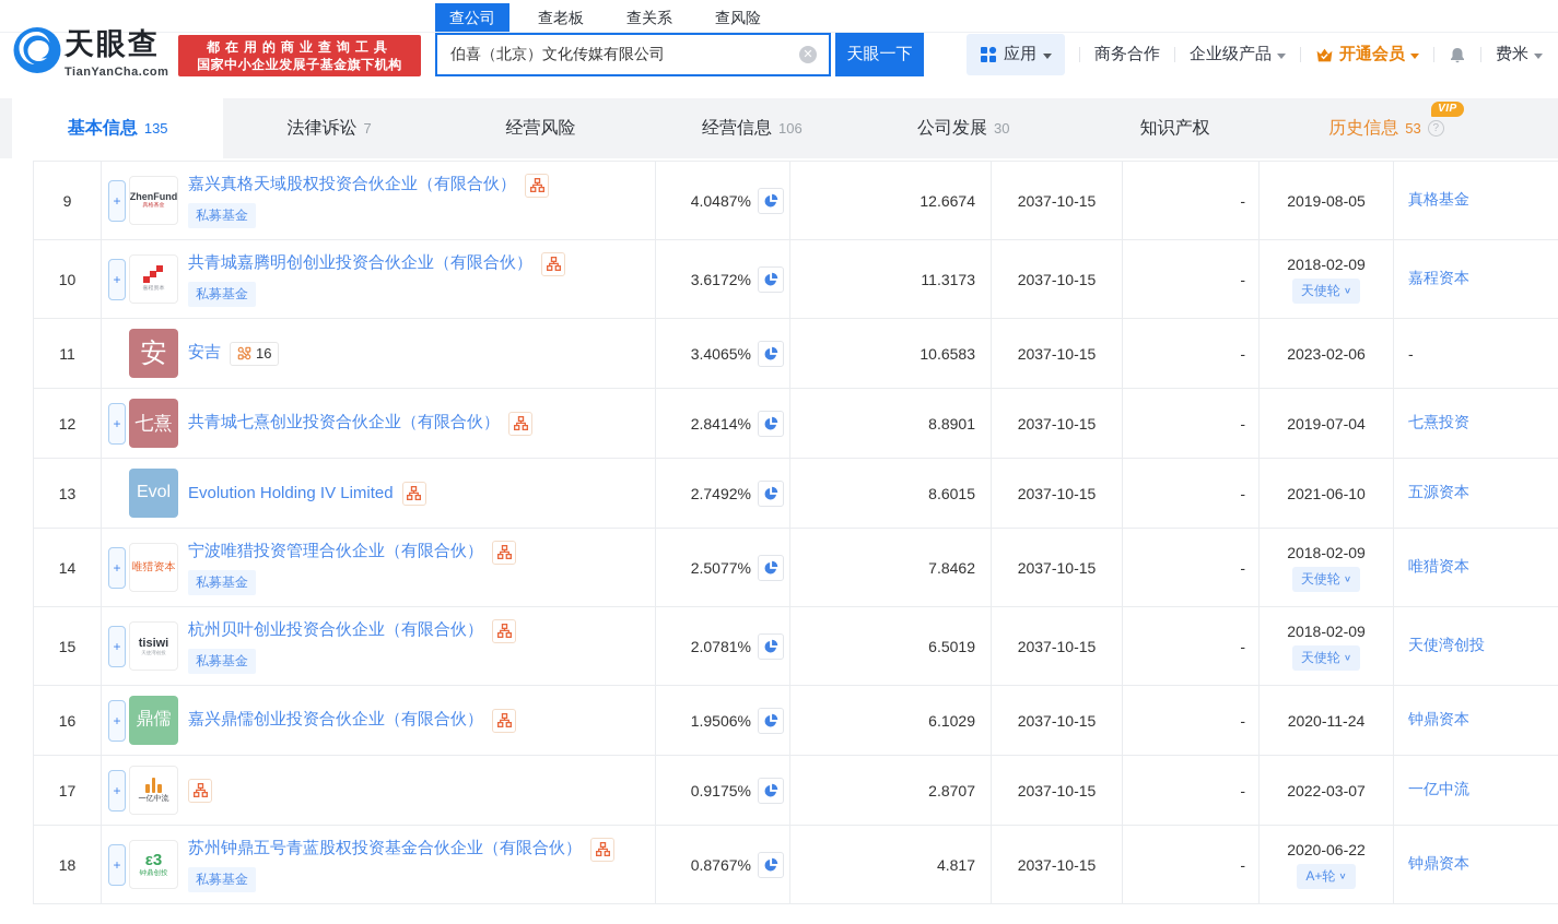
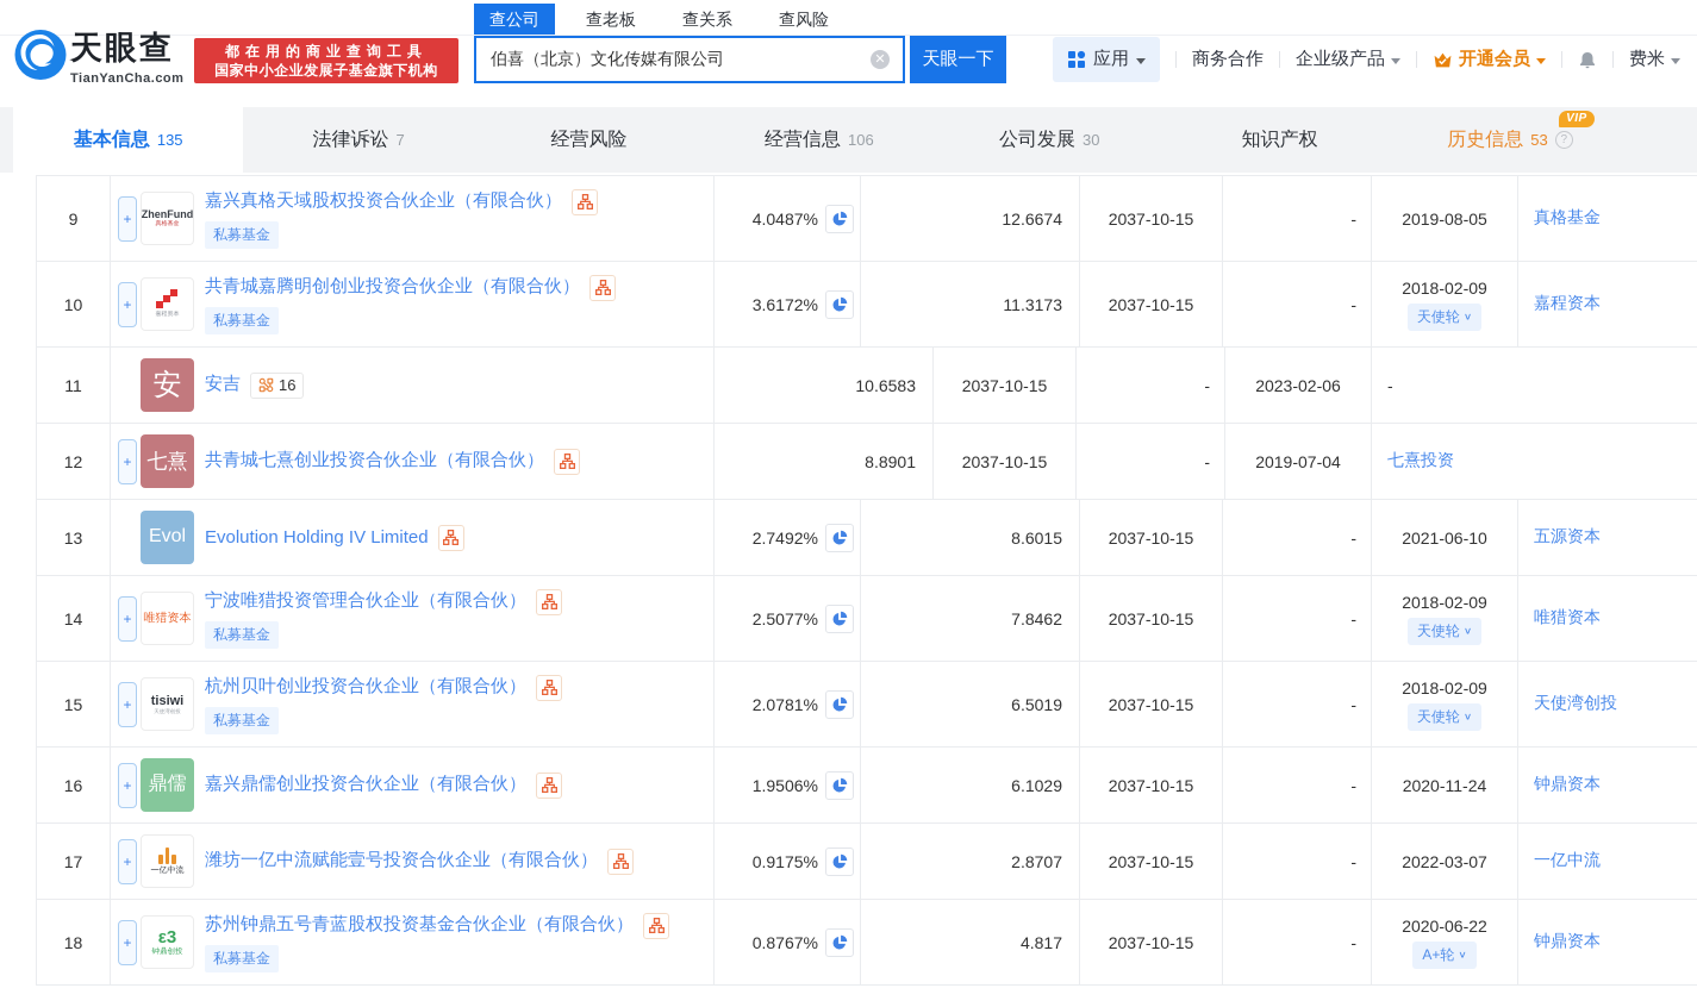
  查公司
  查老板
  查关系
  查风险
  天眼查
  TianYanCha.com
  都在用的商业查询工具
  国家中小企业发展子基金旗下机构
  伯喜（北京）文化传媒有限公司
  ✕
  天眼一下
  应用
  商务合作
  企业级产品
  开通会员
  费米
  基本信息
  135
  法律诉讼
  7
  经营风险
  经营信息
  106
  公司发展
  30
  知识产权
  历史信息
  53
  VIP
  ?
  9
  +
  ZhenFund
  嘉兴真格天域股权投资合伙企业（有限合伙）
  私募基金
  4.0487%
  12.6674
  2037-10-15
  -
  2019-08-05
  真格基金
  10
  +
  共青城嘉腾明创创业投资合伙企业（有限合伙）
  私募基金
  3.6172%
  11.3173
  2037-10-15
  -
  2018-02-09
  天使轮
  ∨
  嘉程资本
  11
  安
  安吉
  16
- 3.4065%
  10.6583
  2037-10-15
  -
  2023-02-06
  -
  12
  +
  七熹
  共青城七熹创业投资合伙企业（有限合伙）
- 2.8414%
  8.8901
  2037-10-15
  -
  2019-07-04
  七熹投资
  13
  Evol
  Evolution Holding IV Limited
  2.7492%
  8.6015
  2037-10-15
  -
  2021-06-10
  五源资本
  14
  +
  唯猎资本
  宁波唯猎投资管理合伙企业（有限合伙）
  私募基金
  2.5077%
  7.8462
  2037-10-15
  -
  2018-02-09
  天使轮
  ∨
  唯猎资本
  15
  +
  tisiwi
  杭州贝叶创业投资合伙企业（有限合伙）
  私募基金
  2.0781%
  6.5019
  2037-10-15
  -
  2018-02-09
  天使轮
  ∨
  天使湾创投
  16
  +
  鼎儒
  嘉兴鼎儒创业投资合伙企业（有限合伙）
  1.9506%
  6.1029
  2037-10-15
  -
  2020-11-24
  钟鼎资本
  17
  +
+ 潍坊一亿中流赋能壹号投资合伙企业（有限合伙）
  0.9175%
  2.8707
  2037-10-15
  -
  2022-03-07
  一亿中流
  18
  +
  ε3
  苏州钟鼎五号青蓝股权投资基金合伙企业（有限合伙）
  私募基金
  0.8767%
  4.817
  2037-10-15
  -
  2020-06-22
  A+轮
  ∨
  钟鼎资本
